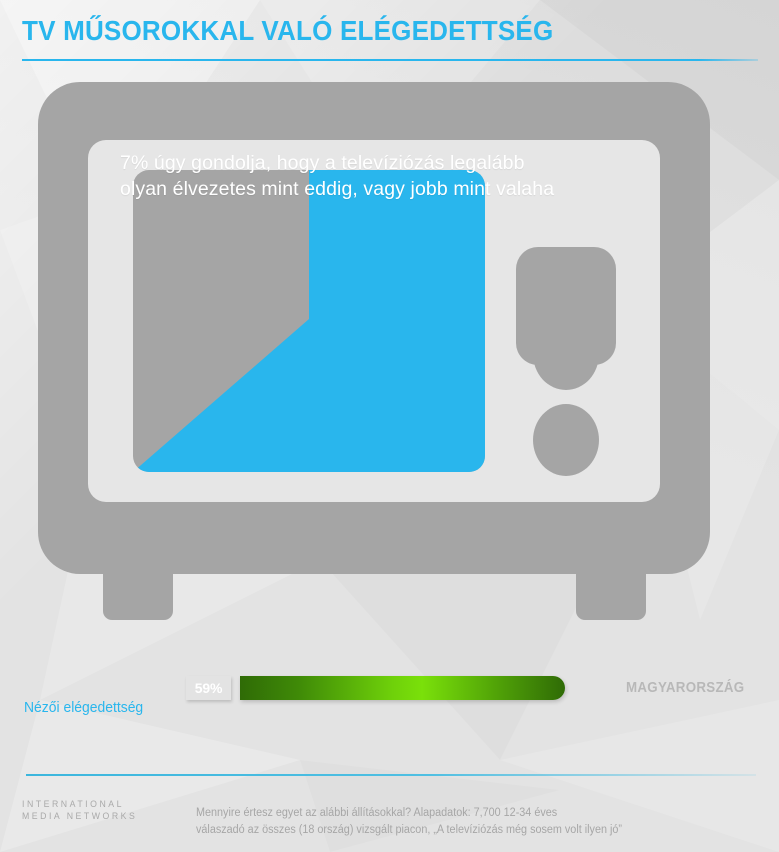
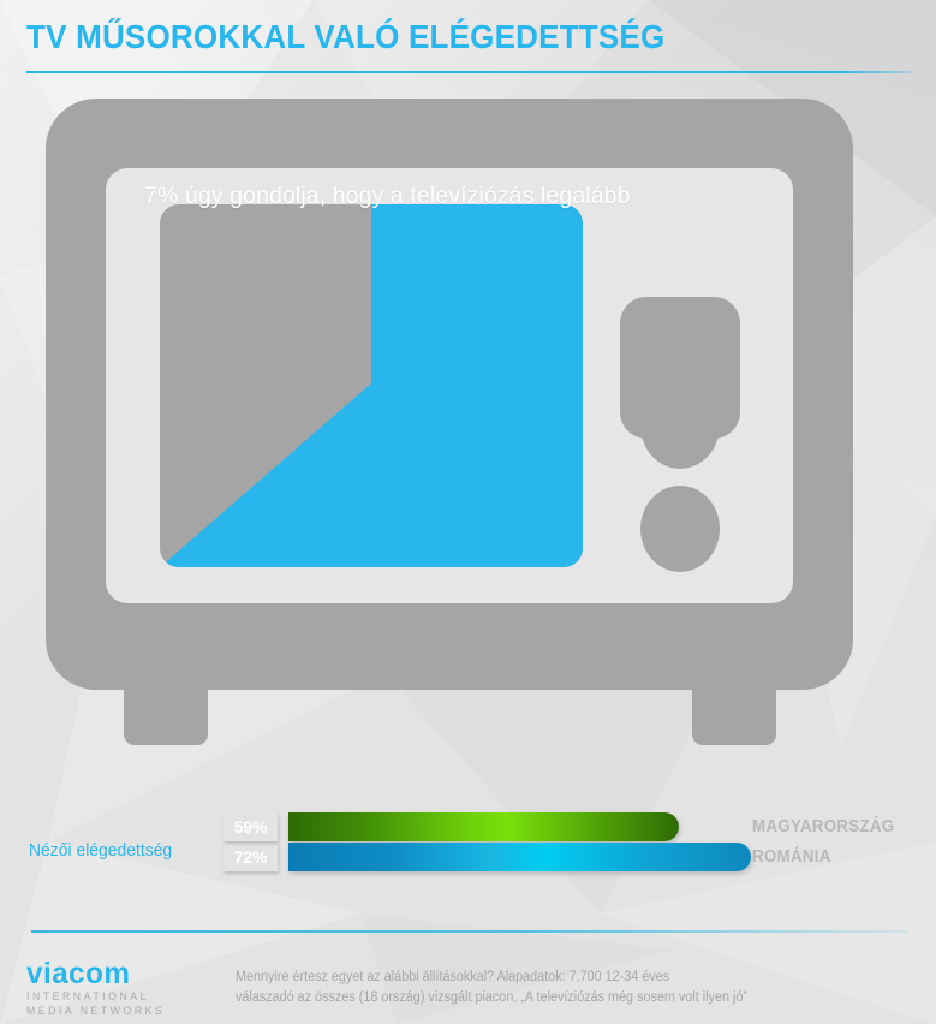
  TV MŰSOROKKAL VALÓ ELÉGEDETTSÉG
  7% úgy gondolja, hogy a televíziózás legalább
- olyan élvezetes mint eddig, vagy jobb mint valaha
  Nézői elégedettség
  59%
  MAGYARORSZÁG
+ 72%
+ ROMÁNIA
+ viacom
  INTERNATIONAL
  MEDIA NETWORKS
  Mennyire értesz egyet az alábbi állításokkal? Alapadatok: 7,700 12-34 éves
  válaszadó az összes (18 ország) vizsgált piacon, „A televíziózás még sosem volt ilyen jó”
